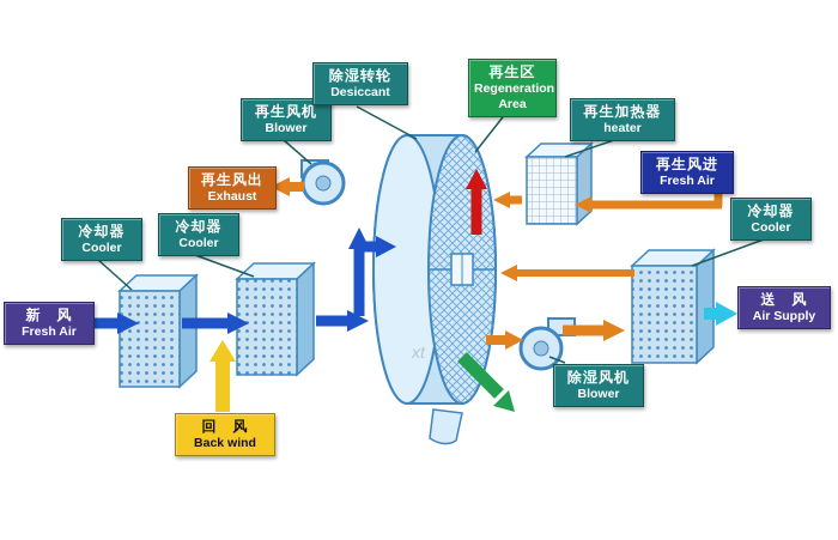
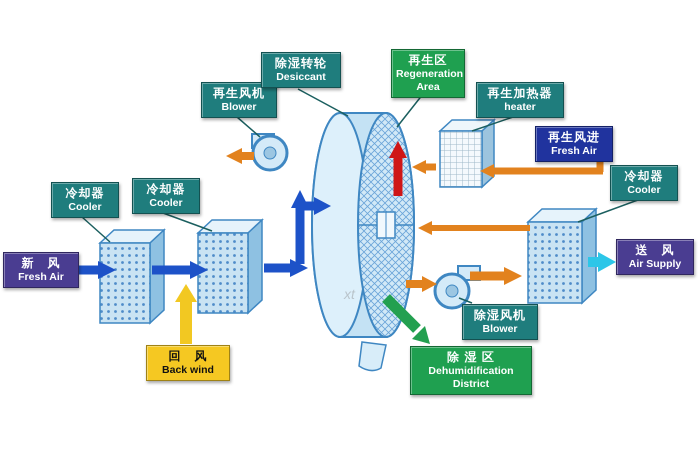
  xt
  新 风
  Fresh Air
  冷却器
  Cooler
  冷却器
  Cooler
  回 风
  Back wind
  再生风机
  Blower
- 再生风出
- Exhaust
  除湿转轮
  Desiccant
  再生区
  Regeneration Area
  再生加热器
  heater
  再生风进
  Fresh Air
  冷却器
  Cooler
  送 风
  Air Supply
  除湿风机
  Blower
+ 除 湿 区
+ Dehumidification District
